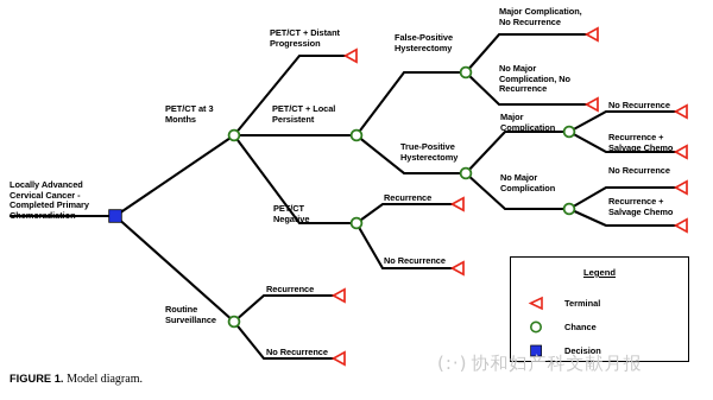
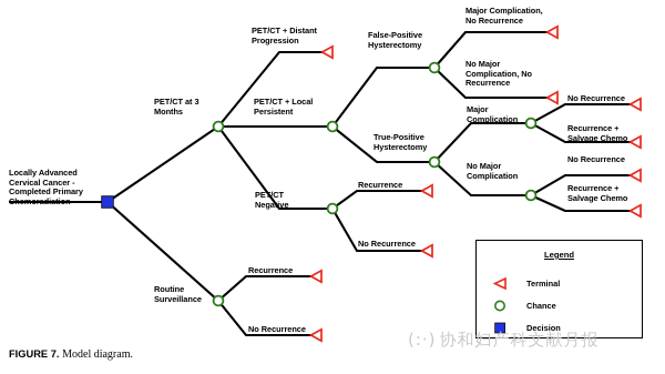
  Locally Advanced
  Cervical Cancer -
  Completed Primary
  Chemoradiation
  PET/CT at 3
  Months
  PET/CT + Distant
  Progression
  PET/CT + Local
  Persistent
  PET/CT
  Negative
  Routine
  Surveillance
  False-Positive
  Hysterectomy
  True-Positive
  Hysterectomy
  Major Complication,
  No Recurrence
  No Major
  Complication, No
  Recurrence
  Major
  Complication
  No Major
  Complication
  No Recurrence
  Recurrence +
  Salvage Chemo
  No Recurrence
  Recurrence +
  Salvage Chemo
  Recurrence
  No Recurrence
  Recurrence
  No Recurrence
  Legend
  Terminal
  Chance
  Decision
- FIGURE 1. Model diagram.
+ FIGURE 7. Model diagram.
  (:·) 协和妇产科文献月报
